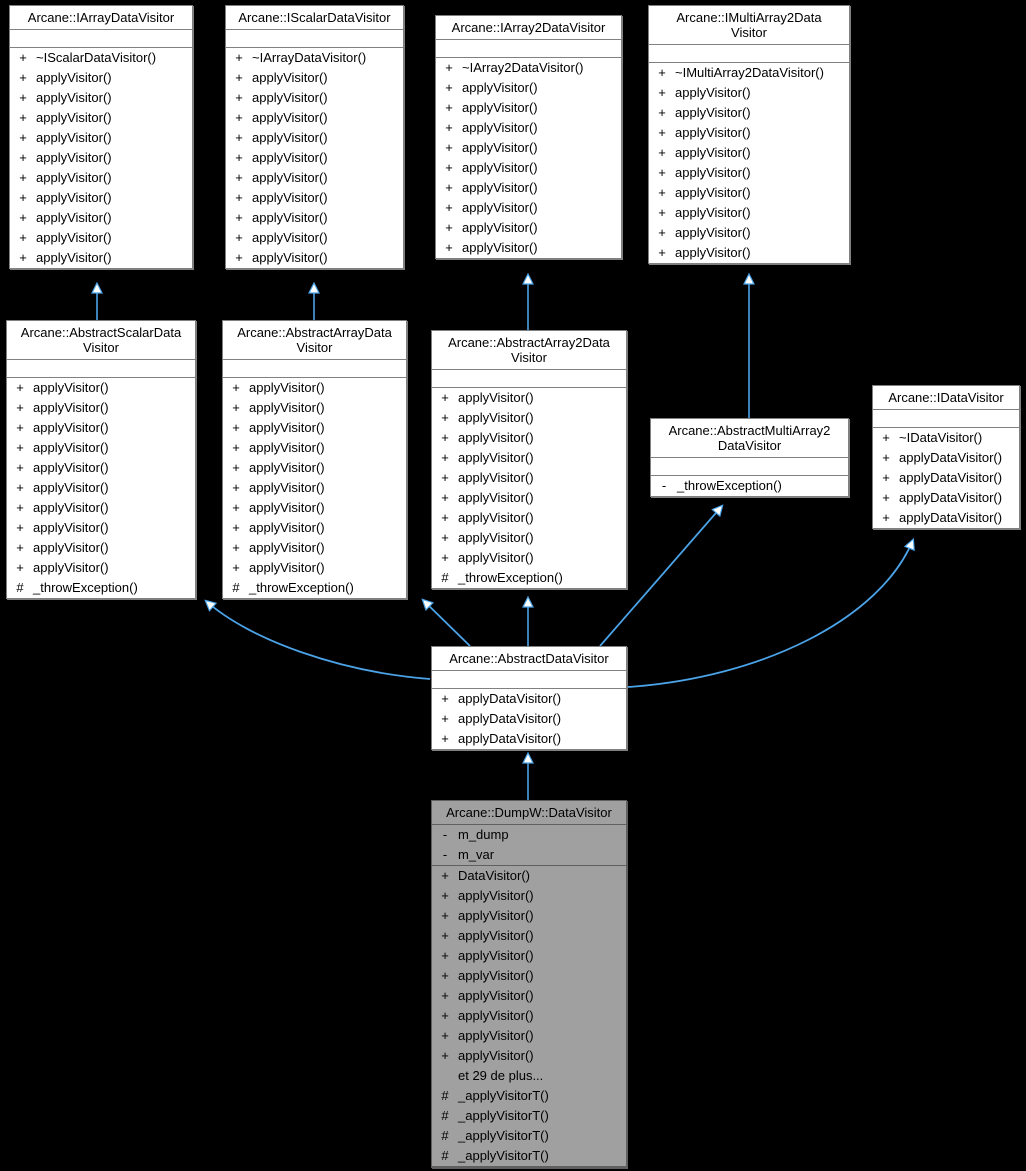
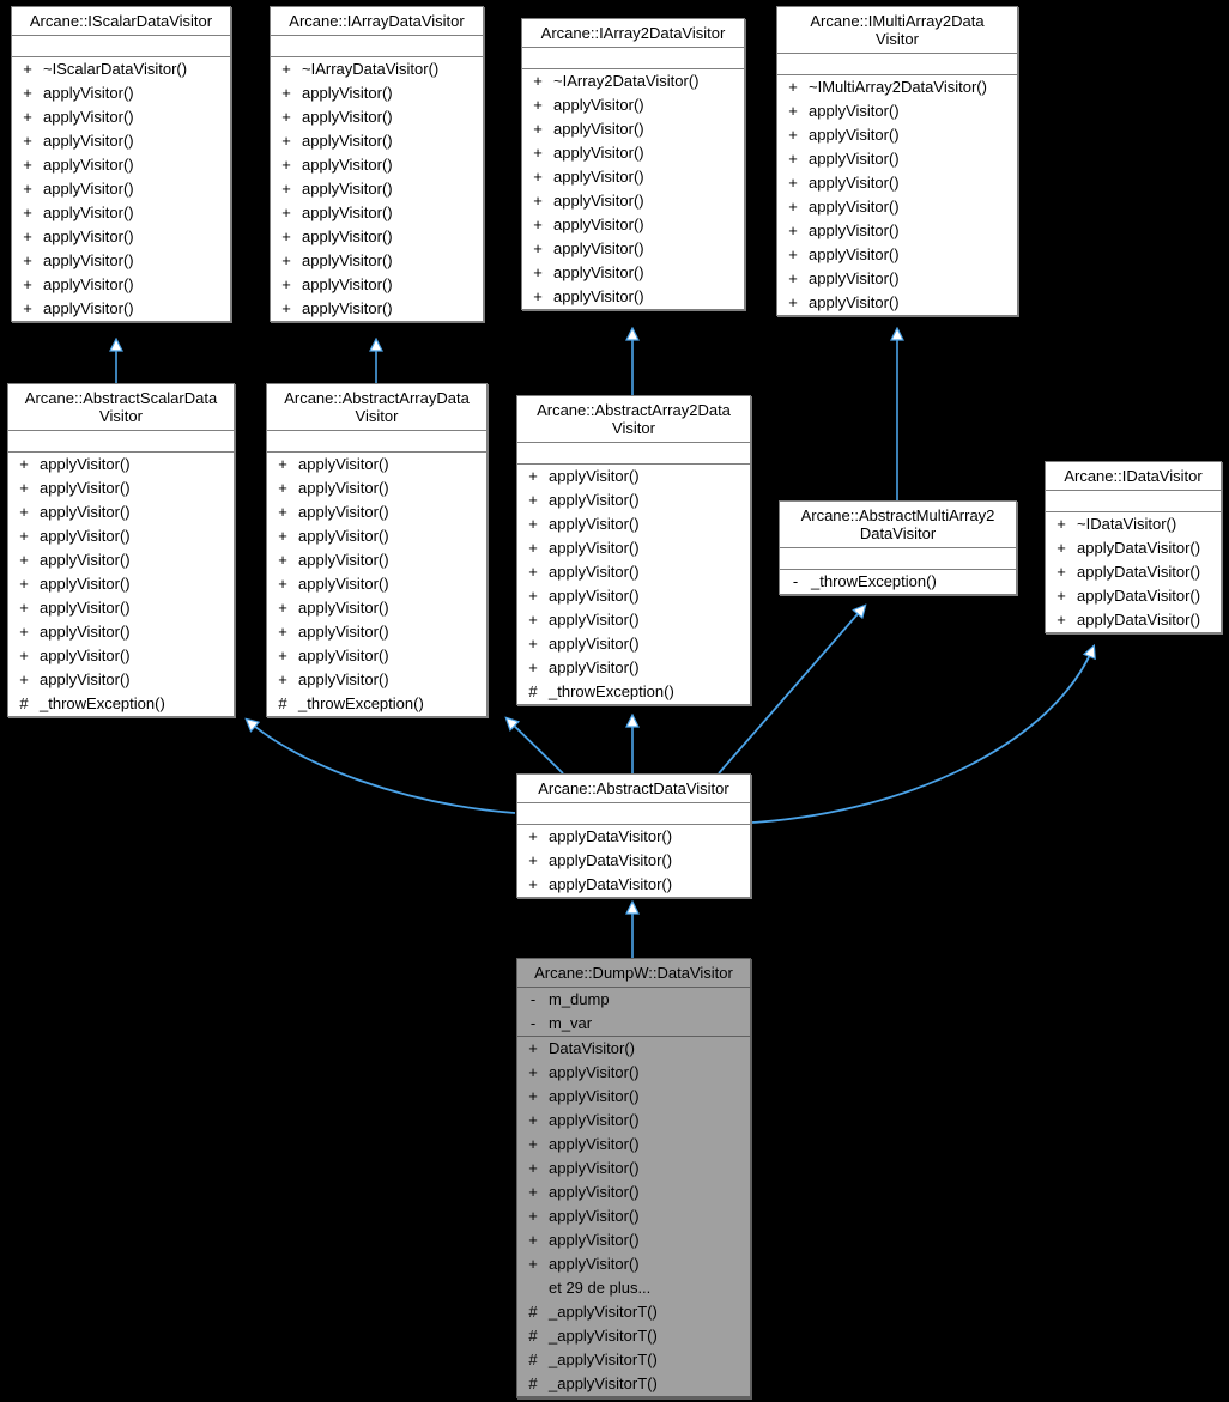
- Arcane::IArrayDataVisitor
+ Arcane::IScalarDataVisitor
  +
  ~IScalarDataVisitor()
  +
  applyVisitor()
  +
  applyVisitor()
  +
  applyVisitor()
  +
  applyVisitor()
  +
  applyVisitor()
  +
  applyVisitor()
  +
  applyVisitor()
  +
  applyVisitor()
  +
  applyVisitor()
  +
  applyVisitor()
- Arcane::IScalarDataVisitor
+ Arcane::IArrayDataVisitor
  +
  ~IArrayDataVisitor()
  +
  applyVisitor()
  +
  applyVisitor()
  +
  applyVisitor()
  +
  applyVisitor()
  +
  applyVisitor()
  +
  applyVisitor()
  +
  applyVisitor()
  +
  applyVisitor()
  +
  applyVisitor()
  +
  applyVisitor()
  Arcane::IArray2DataVisitor
  +
  ~IArray2DataVisitor()
  +
  applyVisitor()
  +
  applyVisitor()
  +
  applyVisitor()
  +
  applyVisitor()
  +
  applyVisitor()
  +
  applyVisitor()
  +
  applyVisitor()
  +
  applyVisitor()
  +
  applyVisitor()
  Arcane::IMultiArray2Data
  Visitor
  +
  ~IMultiArray2DataVisitor()
  +
  applyVisitor()
  +
  applyVisitor()
  +
  applyVisitor()
  +
  applyVisitor()
  +
  applyVisitor()
  +
  applyVisitor()
  +
  applyVisitor()
  +
  applyVisitor()
  +
  applyVisitor()
  Arcane::AbstractScalarData
  Visitor
  +
  applyVisitor()
  +
  applyVisitor()
  +
  applyVisitor()
  +
  applyVisitor()
  +
  applyVisitor()
  +
  applyVisitor()
  +
  applyVisitor()
  +
  applyVisitor()
  +
  applyVisitor()
  +
  applyVisitor()
  #
  _throwException()
  Arcane::AbstractArrayData
  Visitor
  +
  applyVisitor()
  +
  applyVisitor()
  +
  applyVisitor()
  +
  applyVisitor()
  +
  applyVisitor()
  +
  applyVisitor()
  +
  applyVisitor()
  +
  applyVisitor()
  +
  applyVisitor()
  +
  applyVisitor()
  #
  _throwException()
  Arcane::AbstractArray2Data
  Visitor
  +
  applyVisitor()
  +
  applyVisitor()
  +
  applyVisitor()
  +
  applyVisitor()
  +
  applyVisitor()
  +
  applyVisitor()
  +
  applyVisitor()
  +
  applyVisitor()
  +
  applyVisitor()
  #
  _throwException()
  Arcane::AbstractMultiArray2
  DataVisitor
  -
  _throwException()
  Arcane::IDataVisitor
  +
  ~IDataVisitor()
  +
  applyDataVisitor()
  +
  applyDataVisitor()
  +
  applyDataVisitor()
  +
  applyDataVisitor()
  Arcane::AbstractDataVisitor
  +
  applyDataVisitor()
  +
  applyDataVisitor()
  +
  applyDataVisitor()
  Arcane::DumpW::DataVisitor
  -
  m_dump
  -
  m_var
  +
  DataVisitor()
  +
  applyVisitor()
  +
  applyVisitor()
  +
  applyVisitor()
  +
  applyVisitor()
  +
  applyVisitor()
  +
  applyVisitor()
  +
  applyVisitor()
  +
  applyVisitor()
  +
  applyVisitor()
  et 29 de plus...
  #
  _applyVisitorT()
  #
  _applyVisitorT()
  #
  _applyVisitorT()
  #
  _applyVisitorT()
